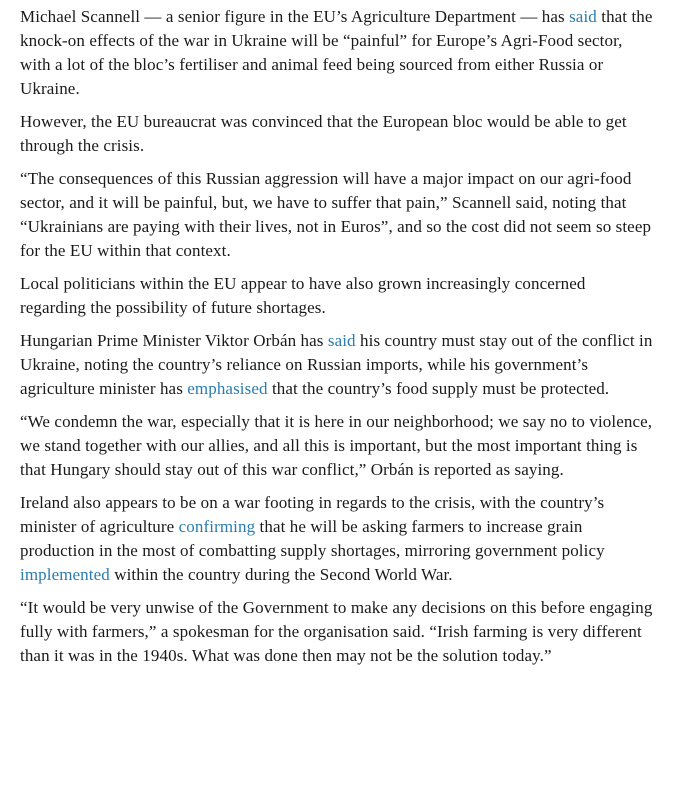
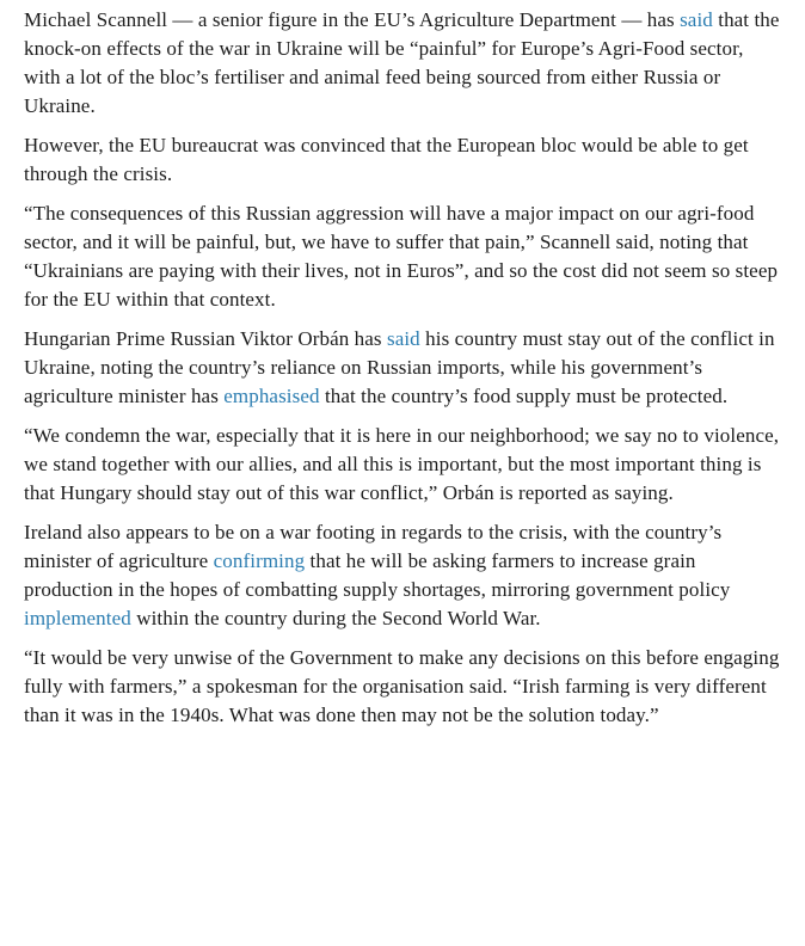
  Michael Scannell — a senior figure in the EU’s Agriculture Department — has said that the knock-on effects of the war in Ukraine will be “painful” for Europe’s Agri-Food sector, with a lot of the bloc’s fertiliser and animal feed being sourced from either Russia or Ukraine.
  However, the EU bureaucrat was convinced that the European bloc would be able to get through the crisis.
  “The consequences of this Russian aggression will have a major impact on our agri-food sector, and it will be painful, but, we have to suffer that pain,” Scannell said, noting that “Ukrainians are paying with their lives, not in Euros”, and so the cost did not seem so steep for the EU within that context.
- Local politicians within the EU appear to have also grown increasingly concerned regarding the possibility of future shortages.
- Hungarian Prime Minister Viktor Orbán has said his country must stay out of the conflict in Ukraine, noting the country’s reliance on Russian imports, while his government’s agriculture minister has emphasised that the country’s food supply must be protected.
+ Hungarian Prime Russian Viktor Orbán has said his country must stay out of the conflict in Ukraine, noting the country’s reliance on Russian imports, while his government’s agriculture minister has emphasised that the country’s food supply must be protected.
  “We condemn the war, especially that it is here in our neighborhood; we say no to violence, we stand together with our allies, and all this is important, but the most important thing is that Hungary should stay out of this war conflict,” Orbán is reported as saying.
- Ireland also appears to be on a war footing in regards to the crisis, with the country’s minister of agriculture confirming that he will be asking farmers to increase grain production in the most of combatting supply shortages, mirroring government policy implemented within the country during the Second World War.
+ Ireland also appears to be on a war footing in regards to the crisis, with the country’s minister of agriculture confirming that he will be asking farmers to increase grain production in the hopes of combatting supply shortages, mirroring government policy implemented within the country during the Second World War.
  “It would be very unwise of the Government to make any decisions on this before engaging fully with farmers,” a spokesman for the organisation said. “Irish farming is very different than it was in the 1940s. What was done then may not be the solution today.”
